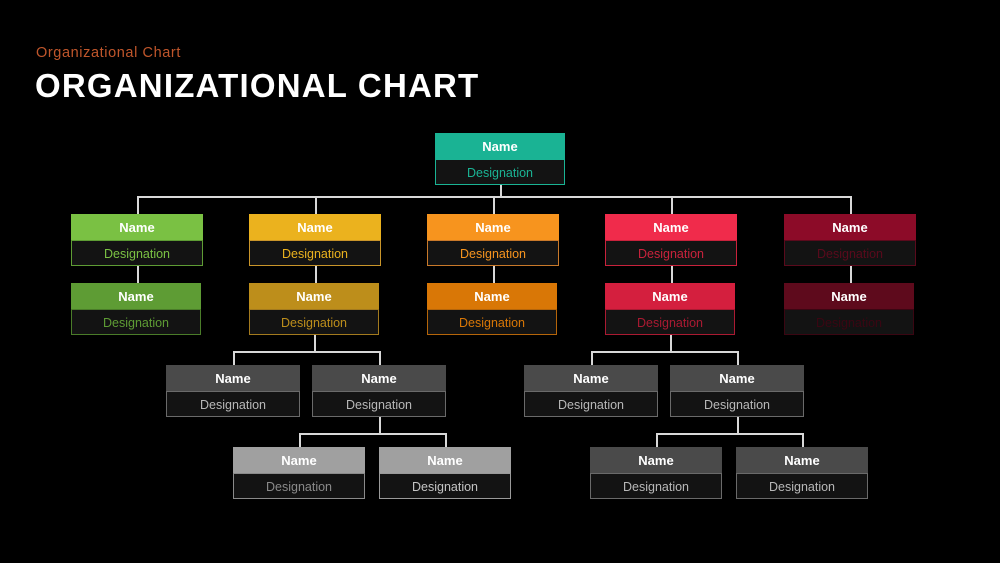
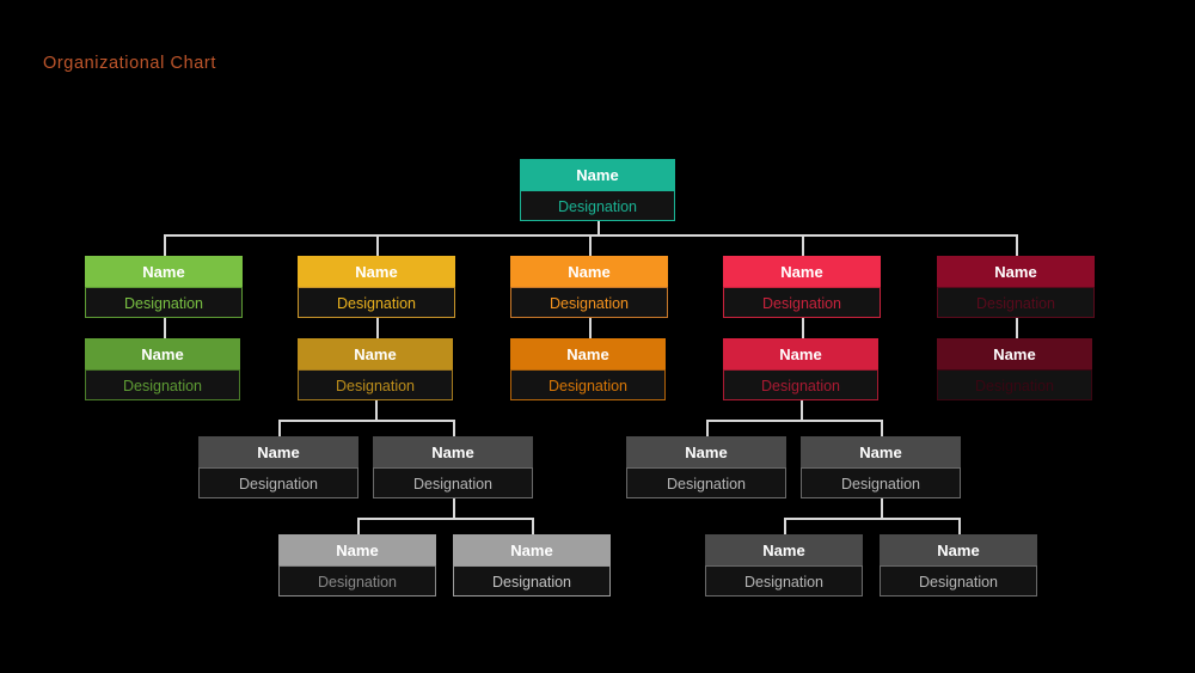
  Organizational Chart
- ORGANIZATIONAL CHART
  Name
  Designation
  Name
  Designation
  Name
  Designation
  Name
  Designation
  Name
  Designation
  Name
  Designation
  Name
  Designation
  Name
  Designation
  Name
  Designation
  Name
  Designation
  Name
  Designation
  Name
  Designation
  Name
  Designation
  Name
  Designation
  Name
  Designation
  Name
  Designation
  Name
  Designation
  Name
  Designation
  Name
  Designation
